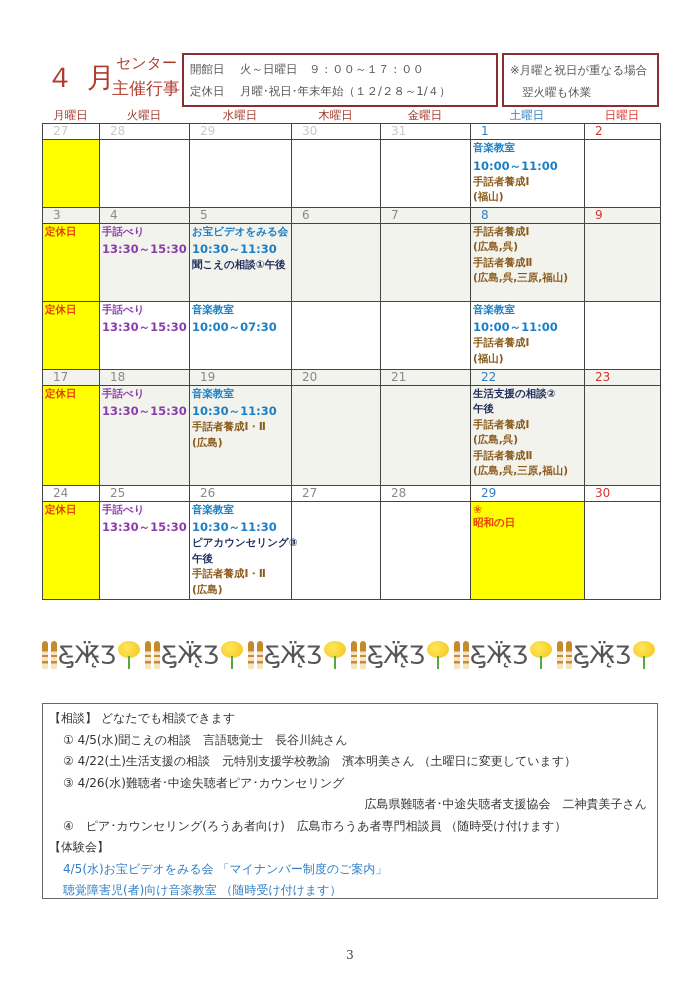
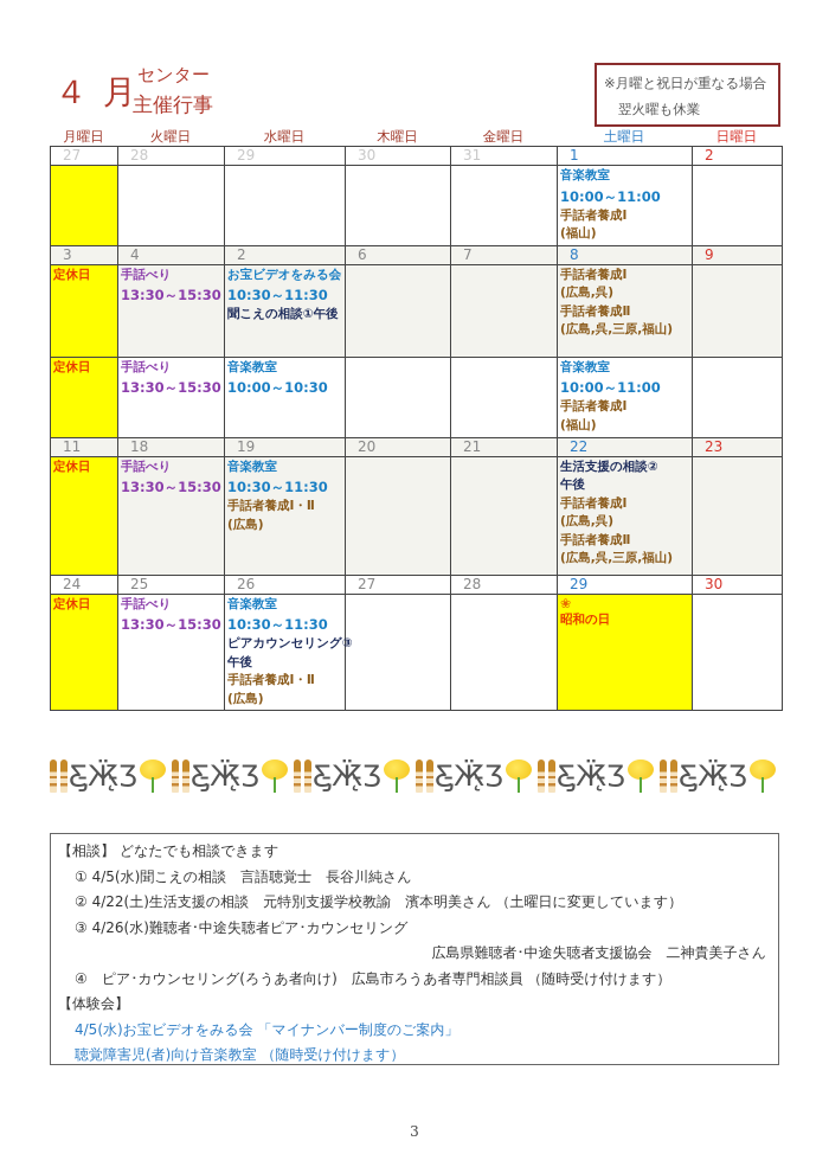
  ４ 月
  センター
  主催行事
- 開館日
- 火～日曜日 ９：００～１７：００
- 定休日
- 月曜･祝日･年末年始（１２/２８～1/４）
  ※月曜と祝日が重なる場合
  翌火曜も休業
  月曜日
  火曜日
  水曜日
  木曜日
  金曜日
  土曜日
  日曜日
  27	28	29	30	31	1	2
  					音楽教室10:00～11:00手話者養成Ⅰ(福山)
- 3	4	5	6	7	8	9
+ 3	4	2	6	7	8	9
  定休日	手話べり13:30～15:30	お宝ビデオをみる会10:30～11:30聞こえの相談①午後			手話者養成Ⅰ(広島,呉)手話者養成Ⅱ(広島,呉,三原,福山)
- 定休日	手話べり13:30～15:30	音楽教室10:00～07:30			音楽教室10:00～11:00手話者養成Ⅰ(福山)
+ 定休日	手話べり13:30～15:30	音楽教室10:00～10:30			音楽教室10:00～11:00手話者養成Ⅰ(福山)
- 17	18	19	20	21	22	23
+ 11	18	19	20	21	22	23
  定休日	手話べり13:30～15:30	音楽教室10:30～11:30手話者養成Ⅰ・Ⅱ(広島)			生活支援の相談②午後手話者養成Ⅰ(広島,呉)手話者養成Ⅱ(広島,呉,三原,福山)
  24	25	26	27	28	29	30
  定休日	手話べり13:30～15:30	音楽教室10:30～11:30ピアカウンセリング③午後手話者養成Ⅰ・Ⅱ(広島)			❀昭和の日
  Ƹ̵̡Ӝ̵̨̄Ʒ
  Ƹ̵̡Ӝ̵̨̄Ʒ
  Ƹ̵̡Ӝ̵̨̄Ʒ
  Ƹ̵̡Ӝ̵̨̄Ʒ
  Ƹ̵̡Ӝ̵̨̄Ʒ
  Ƹ̵̡Ӝ̵̨̄Ʒ
  【相談】 どなたでも相談できます
  ① 4/5(水)聞こえの相談 言語聴覚士 長谷川純さん
  ② 4/22(土)生活支援の相談 元特別支援学校教諭 濱本明美さん （土曜日に変更しています）
  ③ 4/26(水)難聴者･中途失聴者ピア･カウンセリング
  広島県難聴者･中途失聴者支援協会 二神貴美子さん
  ④ ピア･カウンセリング(ろうあ者向け) 広島市ろうあ者専門相談員 （随時受け付けます）
  【体験会】
  4/5(水)お宝ビデオをみる会 「マイナンバー制度のご案内」
  聴覚障害児(者)向け音楽教室 （随時受け付けます）
  3
